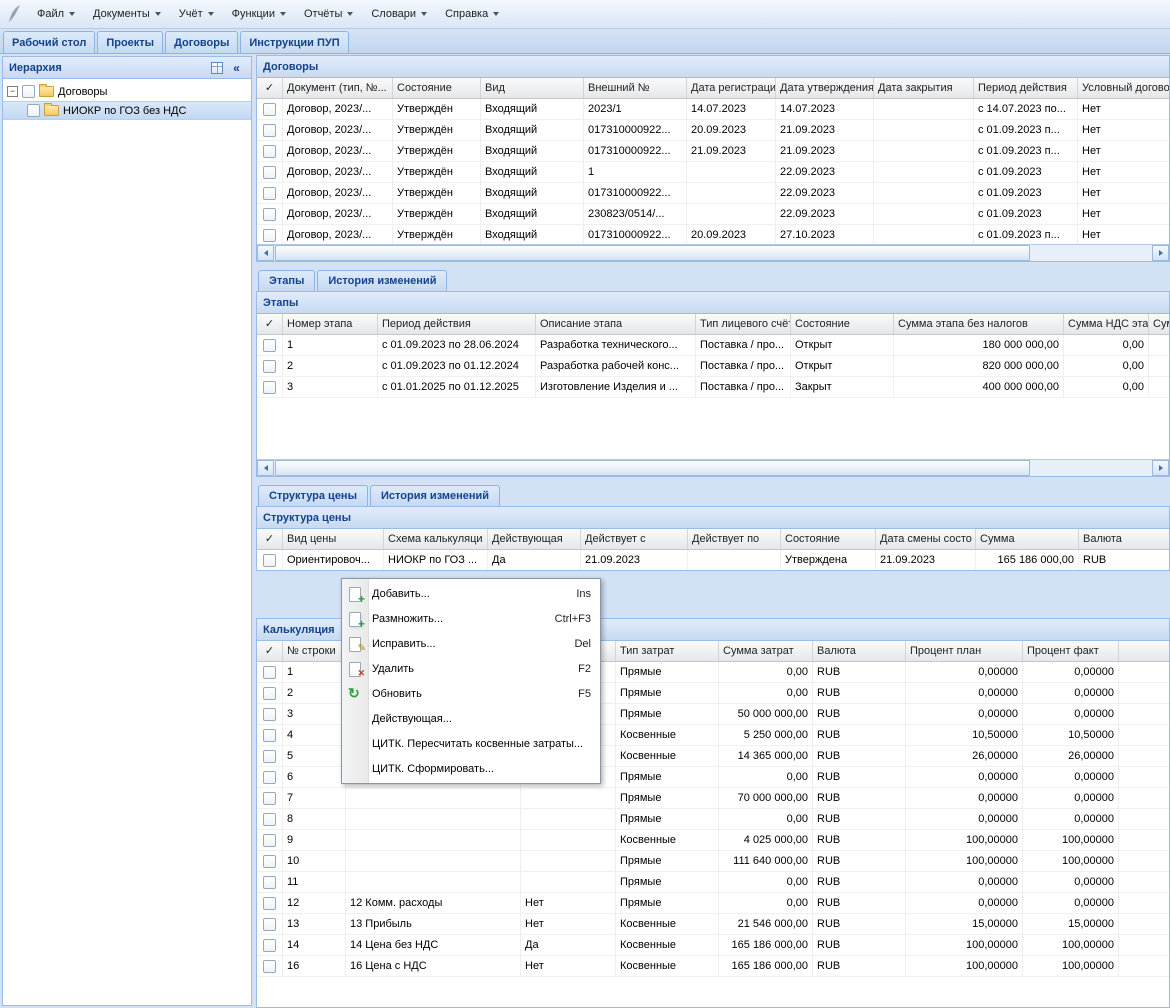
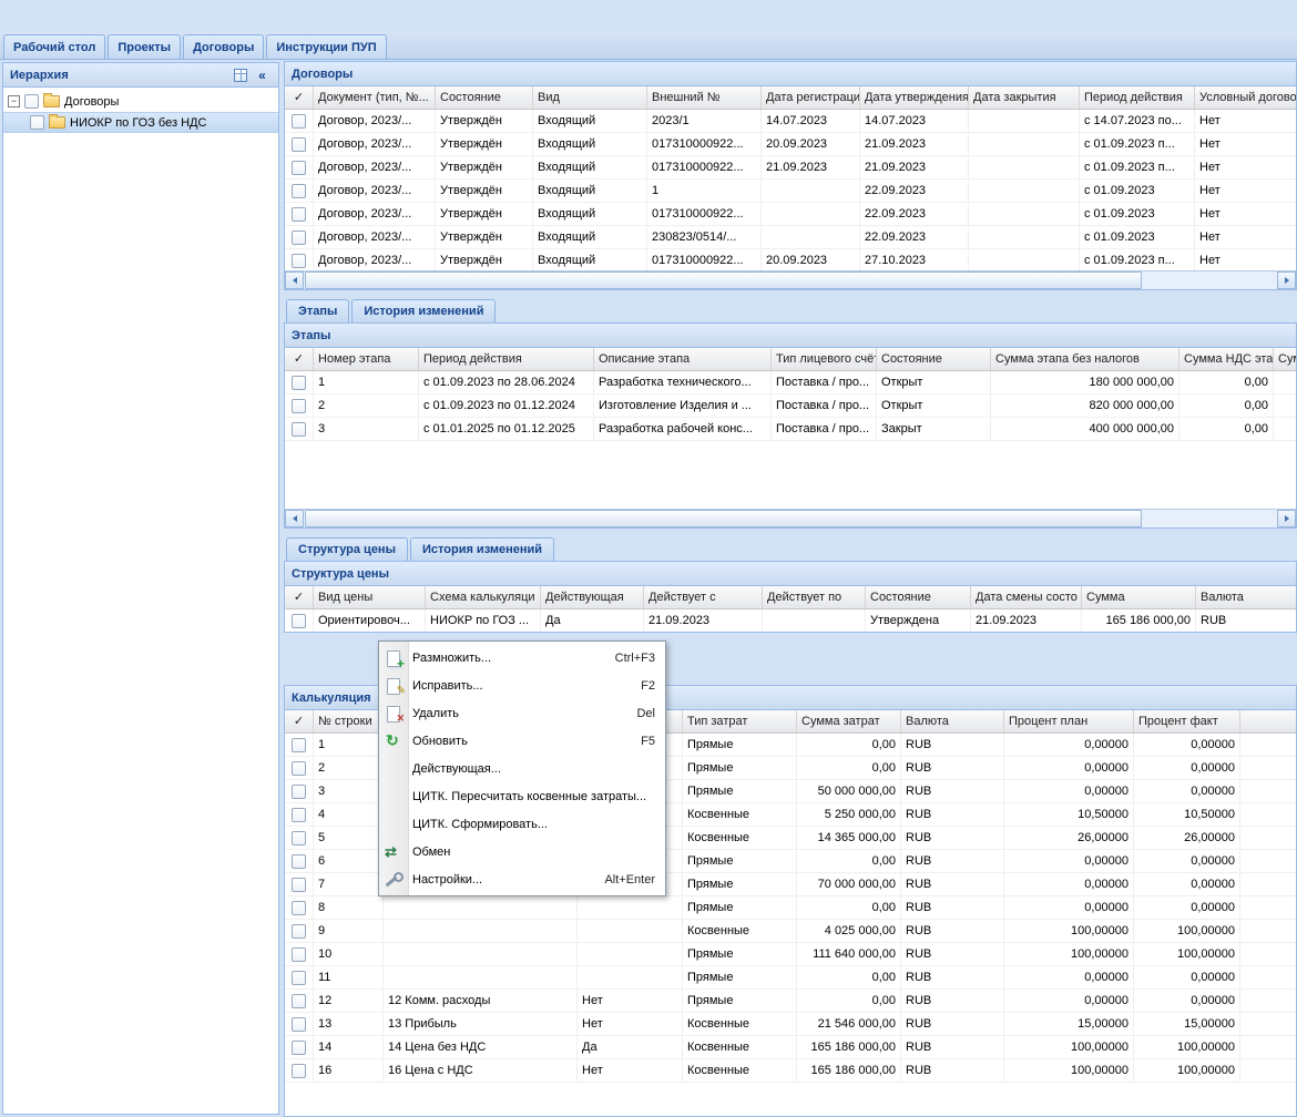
- Файл
- Документы
- Учёт
- Функции
- Отчёты
- Словари
- Справка
  Рабочий стол
  Проекты
  Договоры
  Инструкции ПУП
  Иерархия
  Договоры
  НИОКР по ГОЗ без НДС
  Договоры
  ✓
  Документ (тип, №...
  Состояние
  Вид
  Внешний №
  Дата регистраци
  Дата утверждения
  Дата закрытия
  Период действия
  Условный догово
  Договор, 2023/...
  Утверждён
  Входящий
  2023/1
  14.07.2023
  14.07.2023
  с 14.07.2023 по...
  Нет
  Договор, 2023/...
  Утверждён
  Входящий
  017310000922...
  20.09.2023
  21.09.2023
  с 01.09.2023 п...
  Нет
  Договор, 2023/...
  Утверждён
  Входящий
  017310000922...
  21.09.2023
  21.09.2023
  с 01.09.2023 п...
  Нет
  Договор, 2023/...
  Утверждён
  Входящий
  1
  22.09.2023
  с 01.09.2023
  Нет
  Договор, 2023/...
  Утверждён
  Входящий
  017310000922...
  22.09.2023
  с 01.09.2023
  Нет
  Договор, 2023/...
  Утверждён
  Входящий
  230823/0514/...
  22.09.2023
  с 01.09.2023
  Нет
  Договор, 2023/...
  Утверждён
  Входящий
  017310000922...
  20.09.2023
  27.10.2023
  с 01.09.2023 п...
  Нет
  Этапы
  История изменений
  Этапы
  ✓
  Номер этапа
  Период действия
  Описание этапа
  Тип лицевого счёт
  Состояние
  Сумма этапа без налогов
  Сумма НДС эта
  1
  с 01.09.2023 по 28.06.2024
  Разработка технического...
  Поставка / про...
  Открыт
  180 000 000,00
  0,00
  2
  с 01.09.2023 по 01.12.2024
- Разработка рабочей конс...
+ Изготовление Изделия и ...
  Поставка / про...
  Открыт
  820 000 000,00
  0,00
  3
  с 01.01.2025 по 01.12.2025
- Изготовление Изделия и ...
+ Разработка рабочей конс...
  Поставка / про...
  Закрыт
  400 000 000,00
  0,00
  Структура цены
  История изменений
  Структура цены
  ✓
  Вид цены
  Схема калькуляци
  Действующая
  Действует с
  Действует по
  Состояние
  Дата смены состо
  Сумма
  Валюта
  Ориентировоч...
  НИОКР по ГОЗ ...
  Да
  21.09.2023
  Утверждена
  21.09.2023
  165 186 000,00
  RUB
  Калькуляция
  ✓
  № строки
  Тип затрат
  Сумма затрат
  Валюта
  Процент план
  Процент факт
  1
  Прямые
  0,00
  RUB
  0,00000
  0,00000
  2
  Прямые
  0,00
  RUB
  0,00000
  0,00000
  3
  Прямые
  50 000 000,00
  RUB
  0,00000
  0,00000
  4
  Косвенные
  5 250 000,00
  RUB
  10,50000
  10,50000
  5
  Косвенные
  14 365 000,00
  RUB
  26,00000
  26,00000
  6
  Прямые
  0,00
  RUB
  0,00000
  0,00000
  7
  Прямые
  70 000 000,00
  RUB
  0,00000
  0,00000
  8
  Прямые
  0,00
  RUB
  0,00000
  0,00000
  9
  Косвенные
  4 025 000,00
  RUB
  100,00000
  100,00000
  10
  Прямые
  111 640 000,00
  RUB
  100,00000
  100,00000
  11
  Прямые
  0,00
  RUB
  0,00000
  0,00000
  12
  12 Комм. расходы
  Нет
  Прямые
  0,00
  RUB
  0,00000
  0,00000
  13
  13 Прибыль
  Нет
  Косвенные
  21 546 000,00
  RUB
  15,00000
  15,00000
  14
  14 Цена без НДС
  Да
  Косвенные
  165 186 000,00
  RUB
  100,00000
  100,00000
  16
  16 Цена с НДС
  Нет
  Косвенные
  165 186 000,00
  RUB
  100,00000
  100,00000
- Добавить...
- Ins
  Размножить...
  Ctrl+F3
  Исправить...
- Del
+ F2
  Удалить
- F2
+ Del
  Обновить
  F5
  Действующая...
  ЦИТК. Пересчитать косвенные затраты...
  ЦИТК. Сформировать...
+ Обмен
+ Настройки...
+ Alt+Enter
